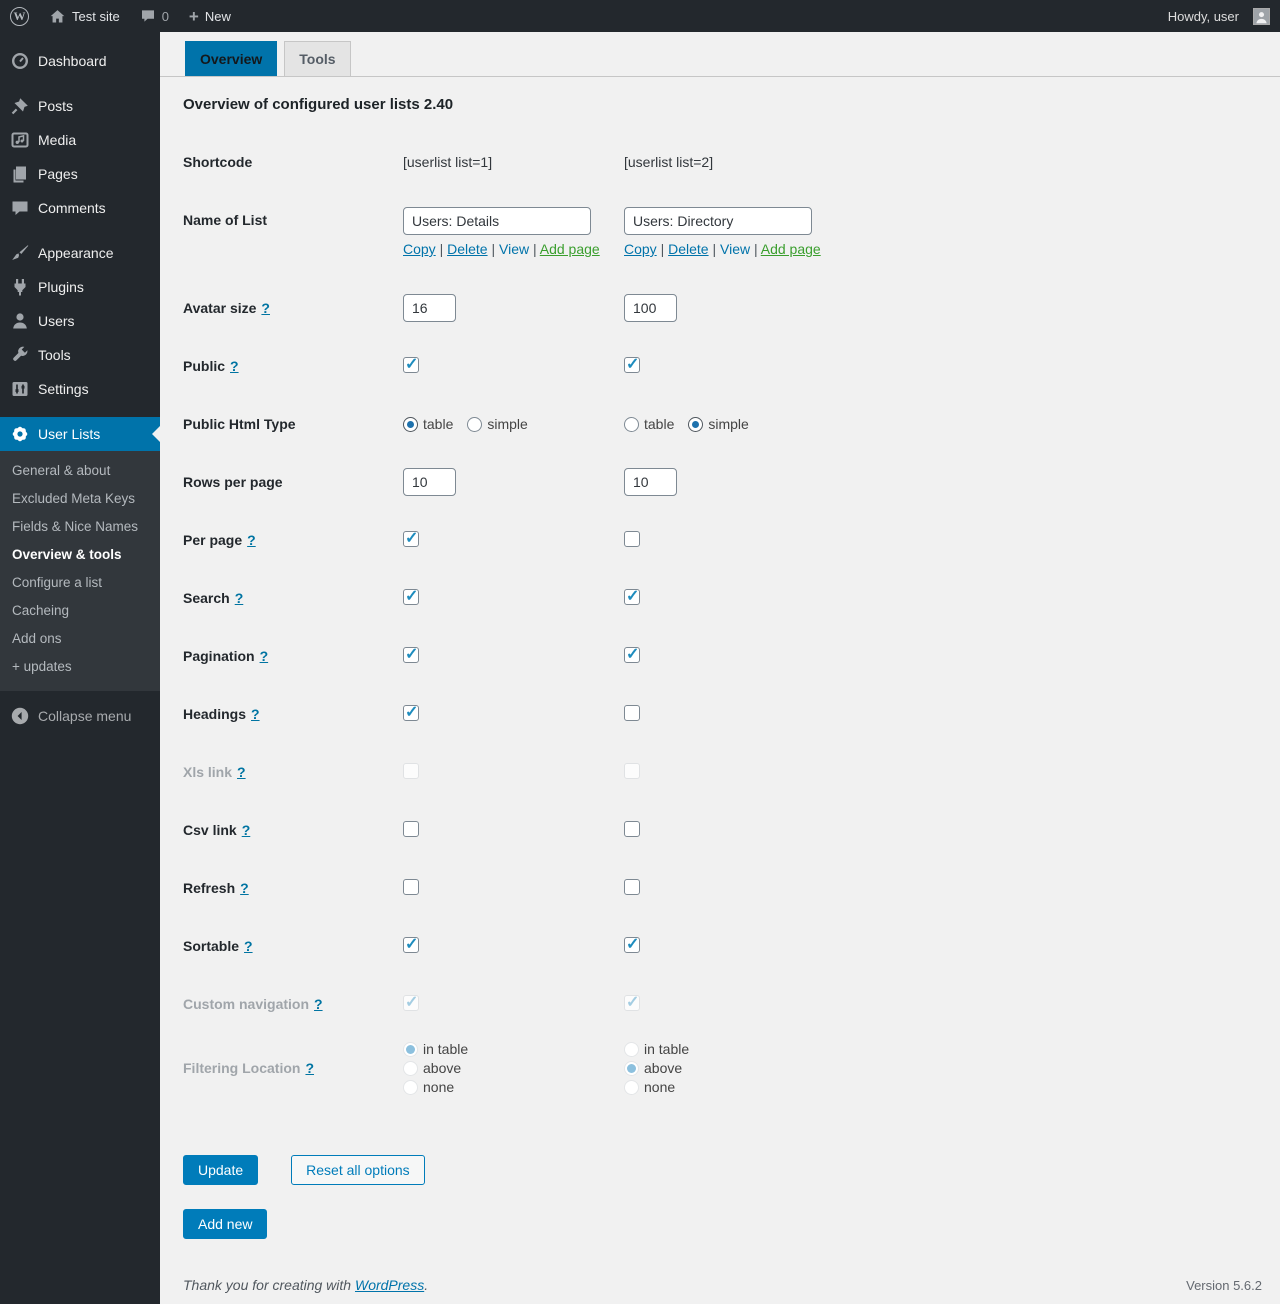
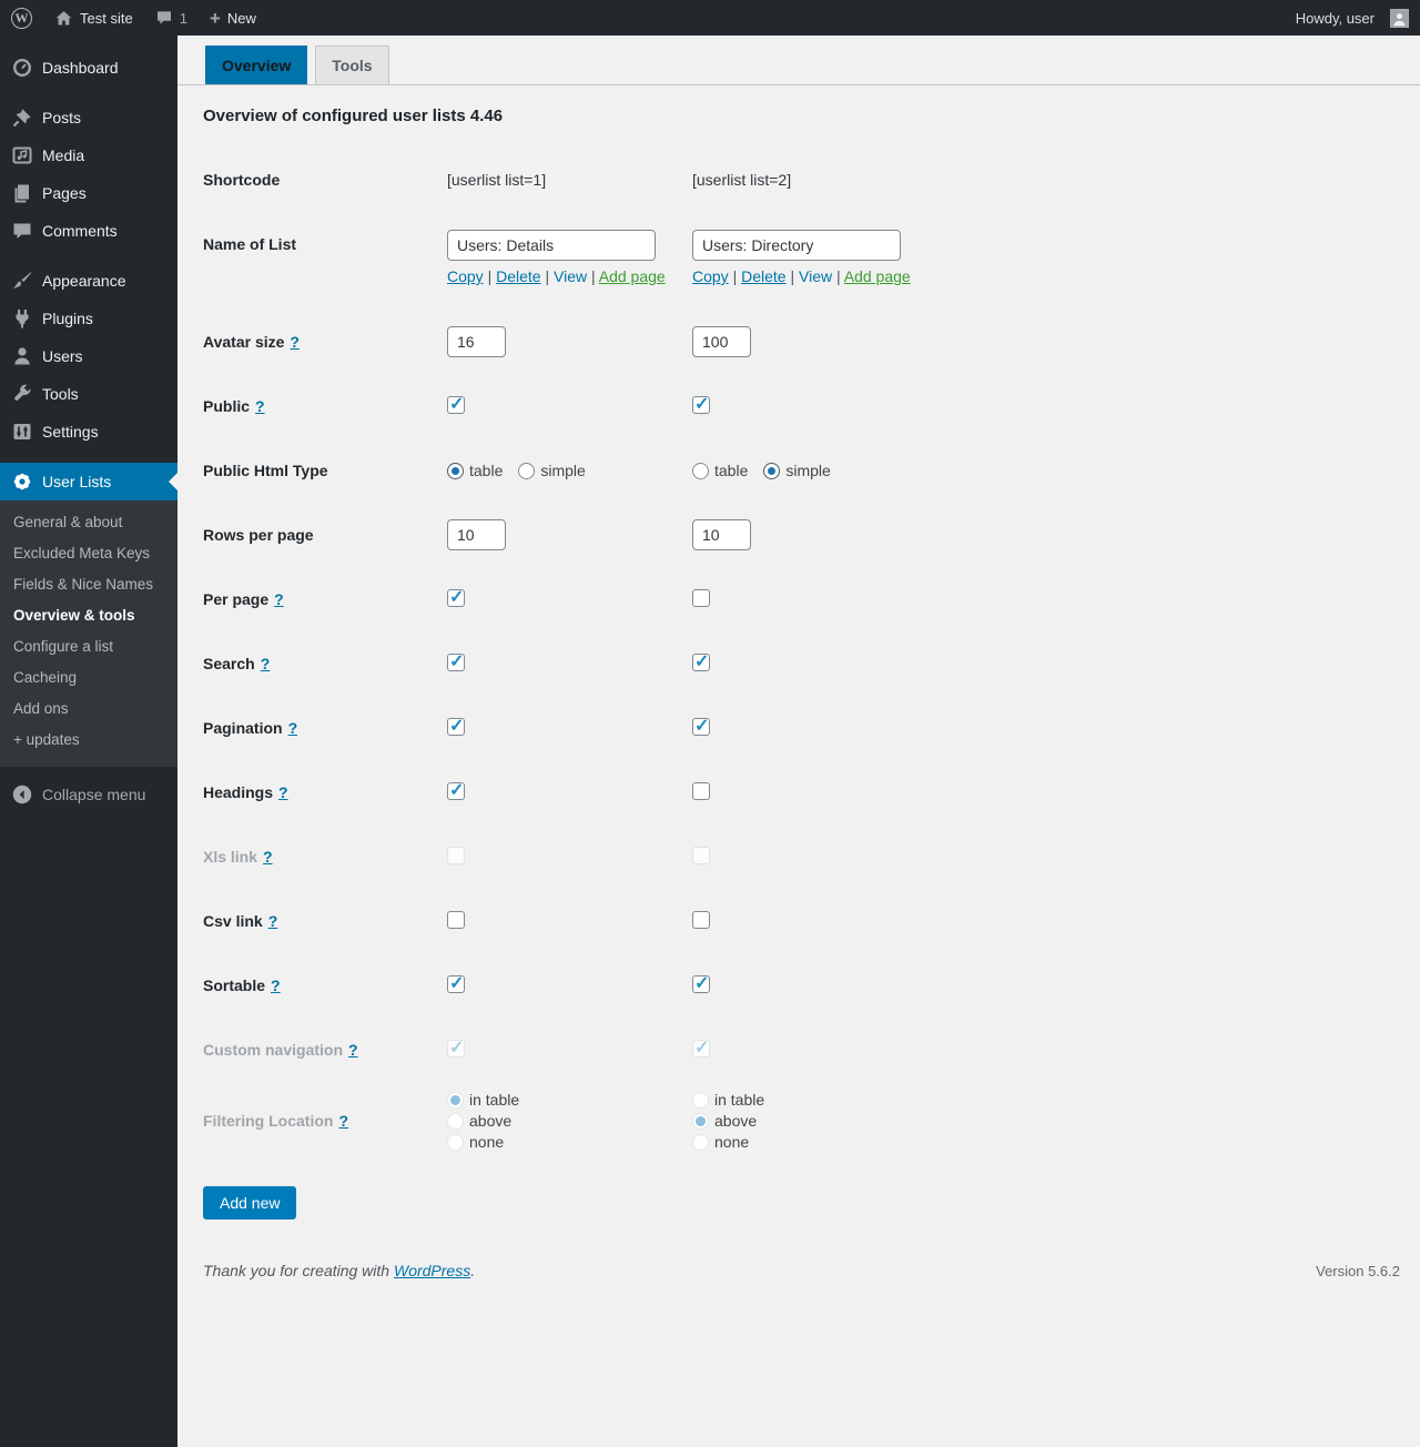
  W
  Test site
- 0
+ 1
  +
  New
  Howdy, user
  Dashboard
  Posts
  Media
  Pages
  Comments
  Appearance
  Plugins
  Users
  Tools
  Settings
  User Lists
  General & about
  Excluded Meta Keys
  Fields & Nice Names
  Overview & tools
  Configure a list
  Cacheing
  Add ons
  + updates
  Collapse menu
  Overview
  Tools
- Overview of configured user lists 2.40
+ Overview of configured user lists 4.46
  Shortcode
  [userlist list=1]
  [userlist list=2]
  Name of List
  Users: Details
  Copy | Delete | View | Add page
  Users: Directory
  Copy | Delete | View | Add page
  Avatar size ?
  16
  100
  Public ?
  Public Html Type
  table
  simple
  table
  simple
  Rows per page
  10
  10
  Per page ?
  Search ?
  Pagination ?
  Headings ?
  Xls link ?
  Csv link ?
- Refresh ?
  Sortable ?
  Custom navigation ?
  Filtering Location ?
  in table
  above
  none
  in table
  above
  none
- Update
- Reset all options
  Add new
  Thank you for creating with WordPress.
  Version 5.6.2
